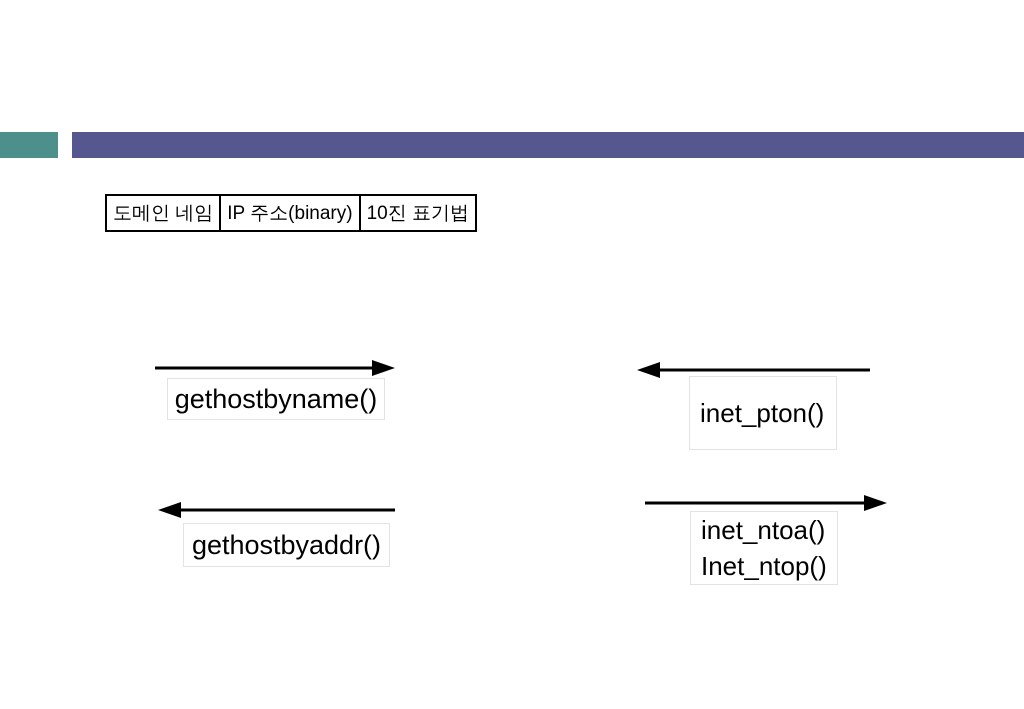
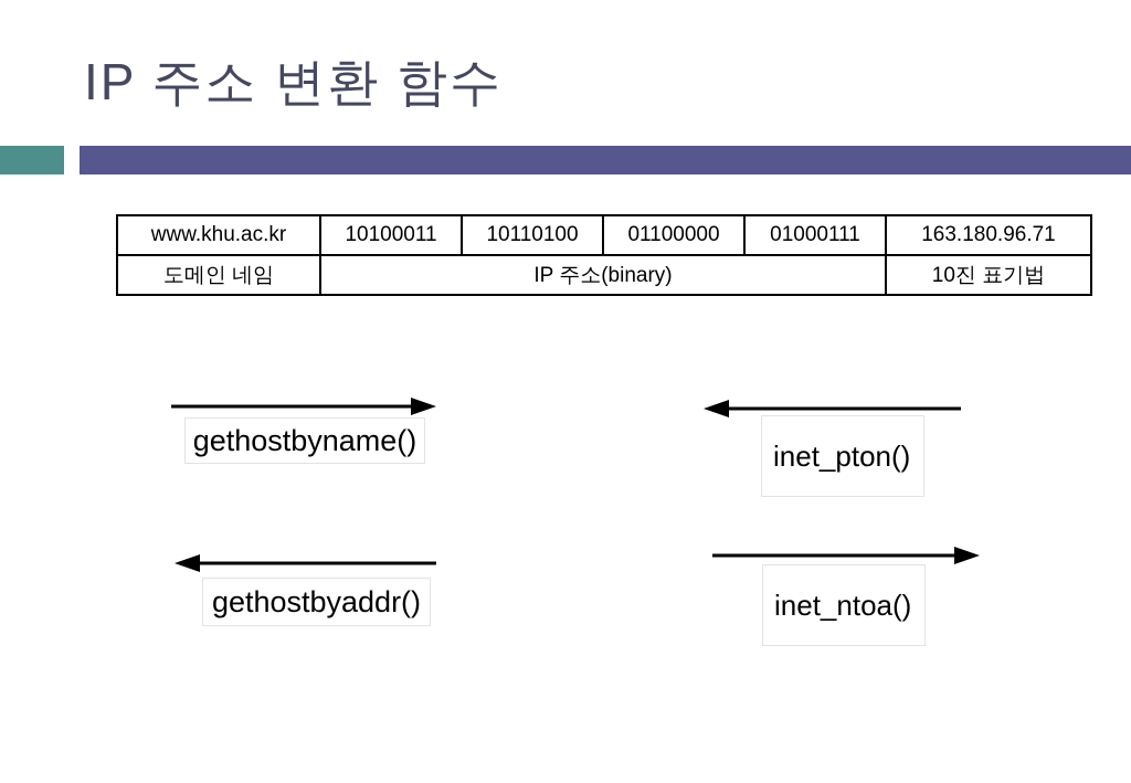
+ IP 주소 변환 함수
+ www.khu.ac.kr	10100011	10110100	01100000	01000111	163.180.96.71
  도메인 네임	IP 주소(binary)	10진 표기법
  gethostbyname()
  inet_pton()
  gethostbyaddr()
  inet_ntoa()
- Inet_ntop()
